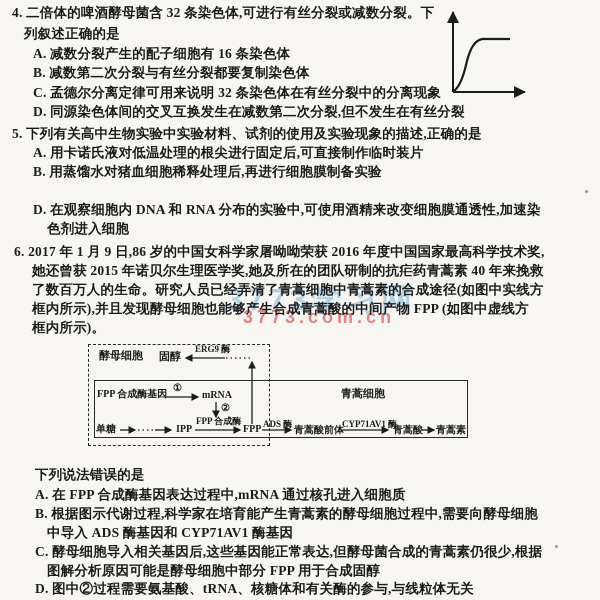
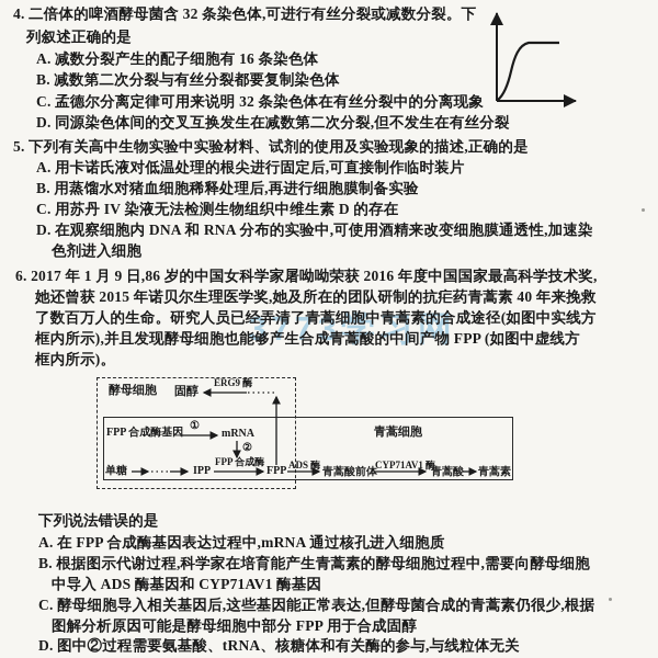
  3773学习网
- 3773.com.cn
  4. 二倍体的啤酒酵母菌含 32 条染色体,可进行有丝分裂或减数分裂。下
  列叙述正确的是
  A. 减数分裂产生的配子细胞有 16 条染色体
  B. 减数第二次分裂与有丝分裂都要复制染色体
  C. 孟德尔分离定律可用来说明 32 条染色体在有丝分裂中的分离现象
  D. 同源染色体间的交叉互换发生在减数第二次分裂,但不发生在有丝分裂
  5. 下列有关高中生物实验中实验材料、试剂的使用及实验现象的描述,正确的是
  A. 用卡诺氏液对低温处理的根尖进行固定后,可直接制作临时装片
  B. 用蒸馏水对猪血细胞稀释处理后,再进行细胞膜制备实验
+ C. 用苏丹 IV 染液无法检测生物组织中维生素 D 的存在
  D. 在观察细胞内 DNA 和 RNA 分布的实验中,可使用酒精来改变细胞膜通透性,加速染
  色剂进入细胞
  6. 2017 年 1 月 9 日,86 岁的中国女科学家屠呦呦荣获 2016 年度中国国家最高科学技术奖,
  她还曾获 2015 年诺贝尔生理医学奖,她及所在的团队研制的抗疟药青蒿素 40 年来挽救
  了数百万人的生命。研究人员已经弄清了青蒿细胞中青蒿素的合成途径(如图中实线方
  框内所示),并且发现酵母细胞也能够产生合成青蒿酸的中间产物 FPP (如图中虚线方
  框内所示)。
  酵母细胞
  固醇
  ERG9 酶
  FPP 合成酶基因
  ①
  mRNA
  ②
  FPP 合成酶
  单糖
  IPP
  FPP
  ADS 酶
  青蒿酸前体
  CYP71AV1 酶
  青蒿酸
  青蒿素
  青蒿细胞
  下列说法错误的是
  A. 在 FPP 合成酶基因表达过程中,mRNA 通过核孔进入细胞质
  B. 根据图示代谢过程,科学家在培育能产生青蒿素的酵母细胞过程中,需要向酵母细胞
  中导入 ADS 酶基因和 CYP71AV1 酶基因
  C. 酵母细胞导入相关基因后,这些基因能正常表达,但酵母菌合成的青蒿素仍很少,根据
  图解分析原因可能是酵母细胞中部分 FPP 用于合成固醇
  D. 图中②过程需要氨基酸、tRNA、核糖体和有关酶的参与,与线粒体无关
